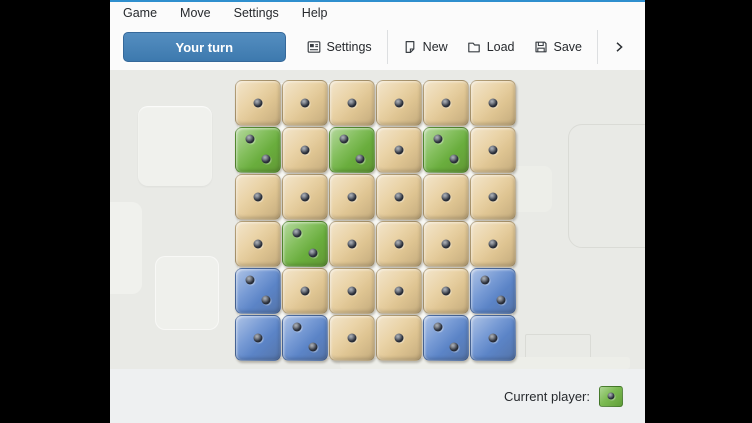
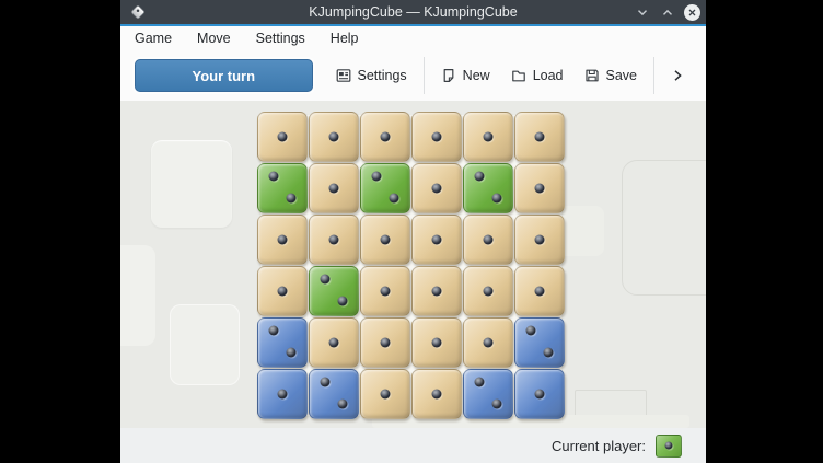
+ KJumpingCube — KJumpingCube
  Game
  Move
  Settings
  Help
  Your turn
  Settings
  New
  Load
  Save
  Current player:
